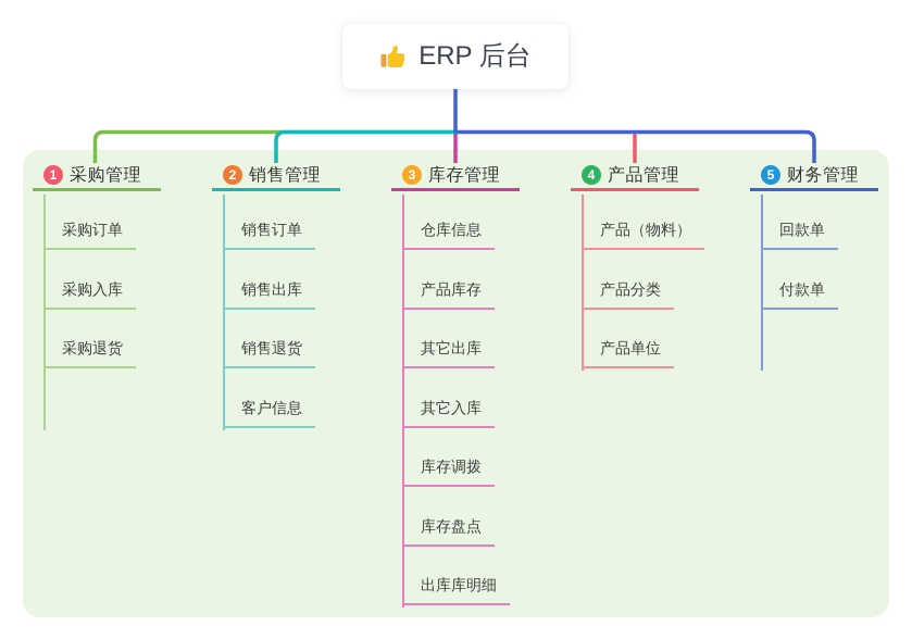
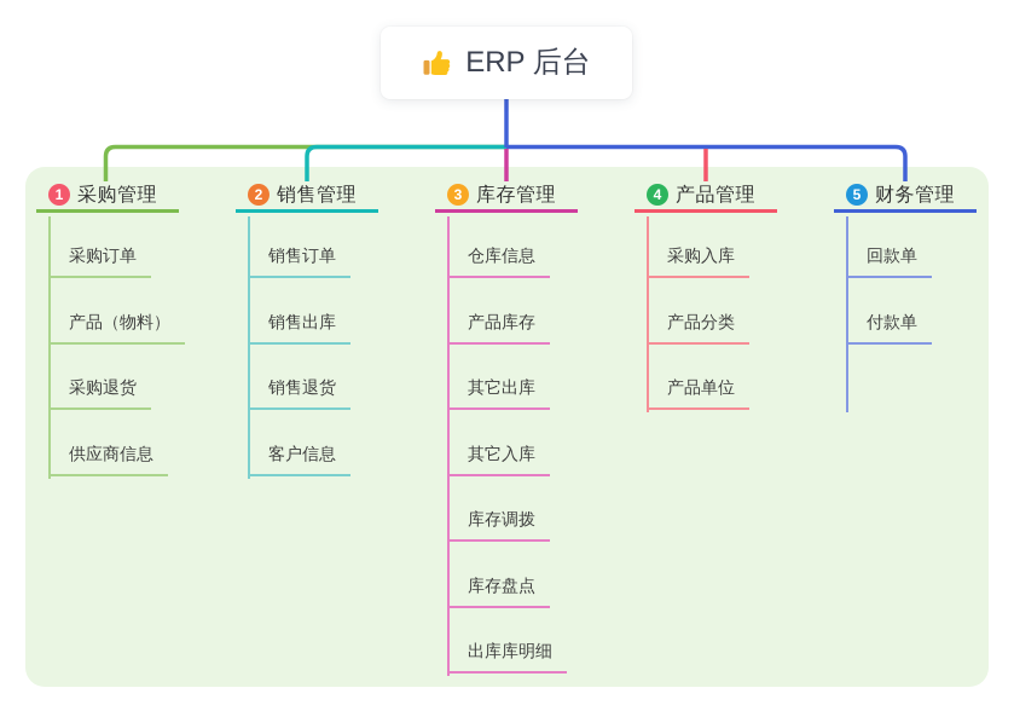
  ERP 后台
  1
  采购管理
  采购订单
- 采购入库
+ 产品（物料）
  采购退货
+ 供应商信息
  2
  销售管理
  销售订单
  销售出库
  销售退货
  客户信息
  3
  库存管理
  仓库信息
  产品库存
  其它出库
  其它入库
  库存调拨
  库存盘点
  出库库明细
  4
  产品管理
- 产品（物料）
+ 采购入库
  产品分类
  产品单位
  5
  财务管理
  回款单
  付款单
